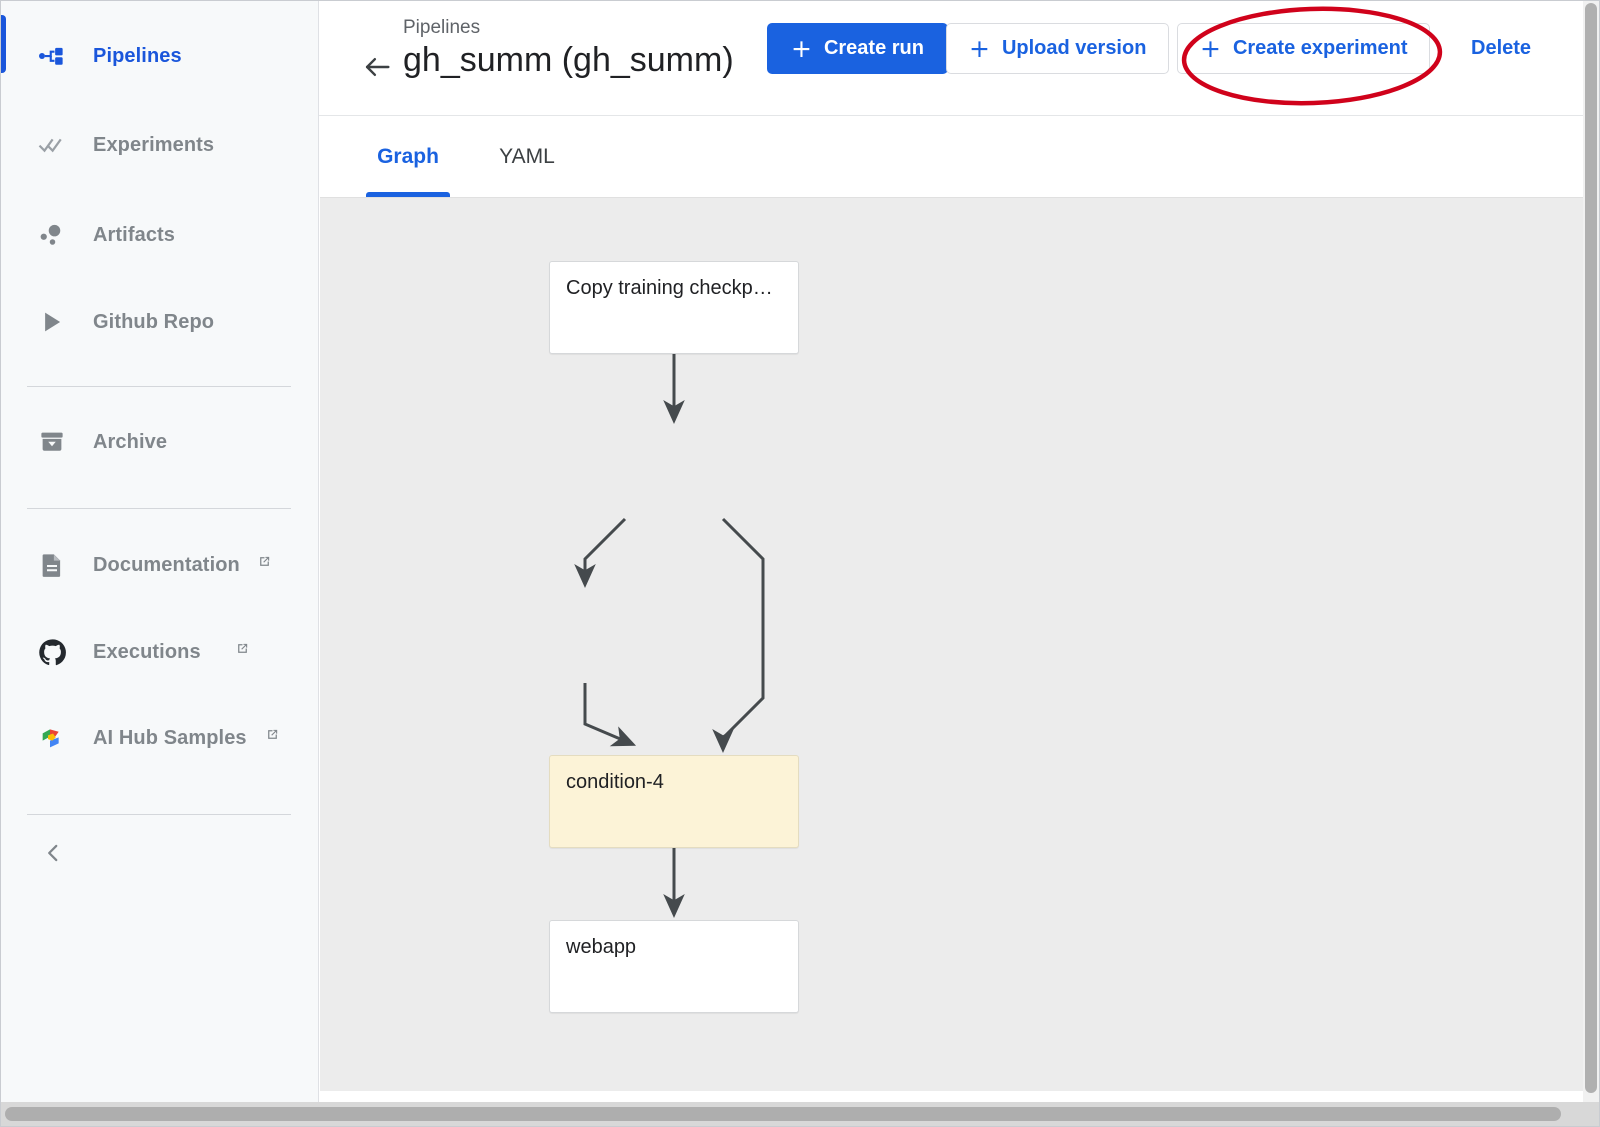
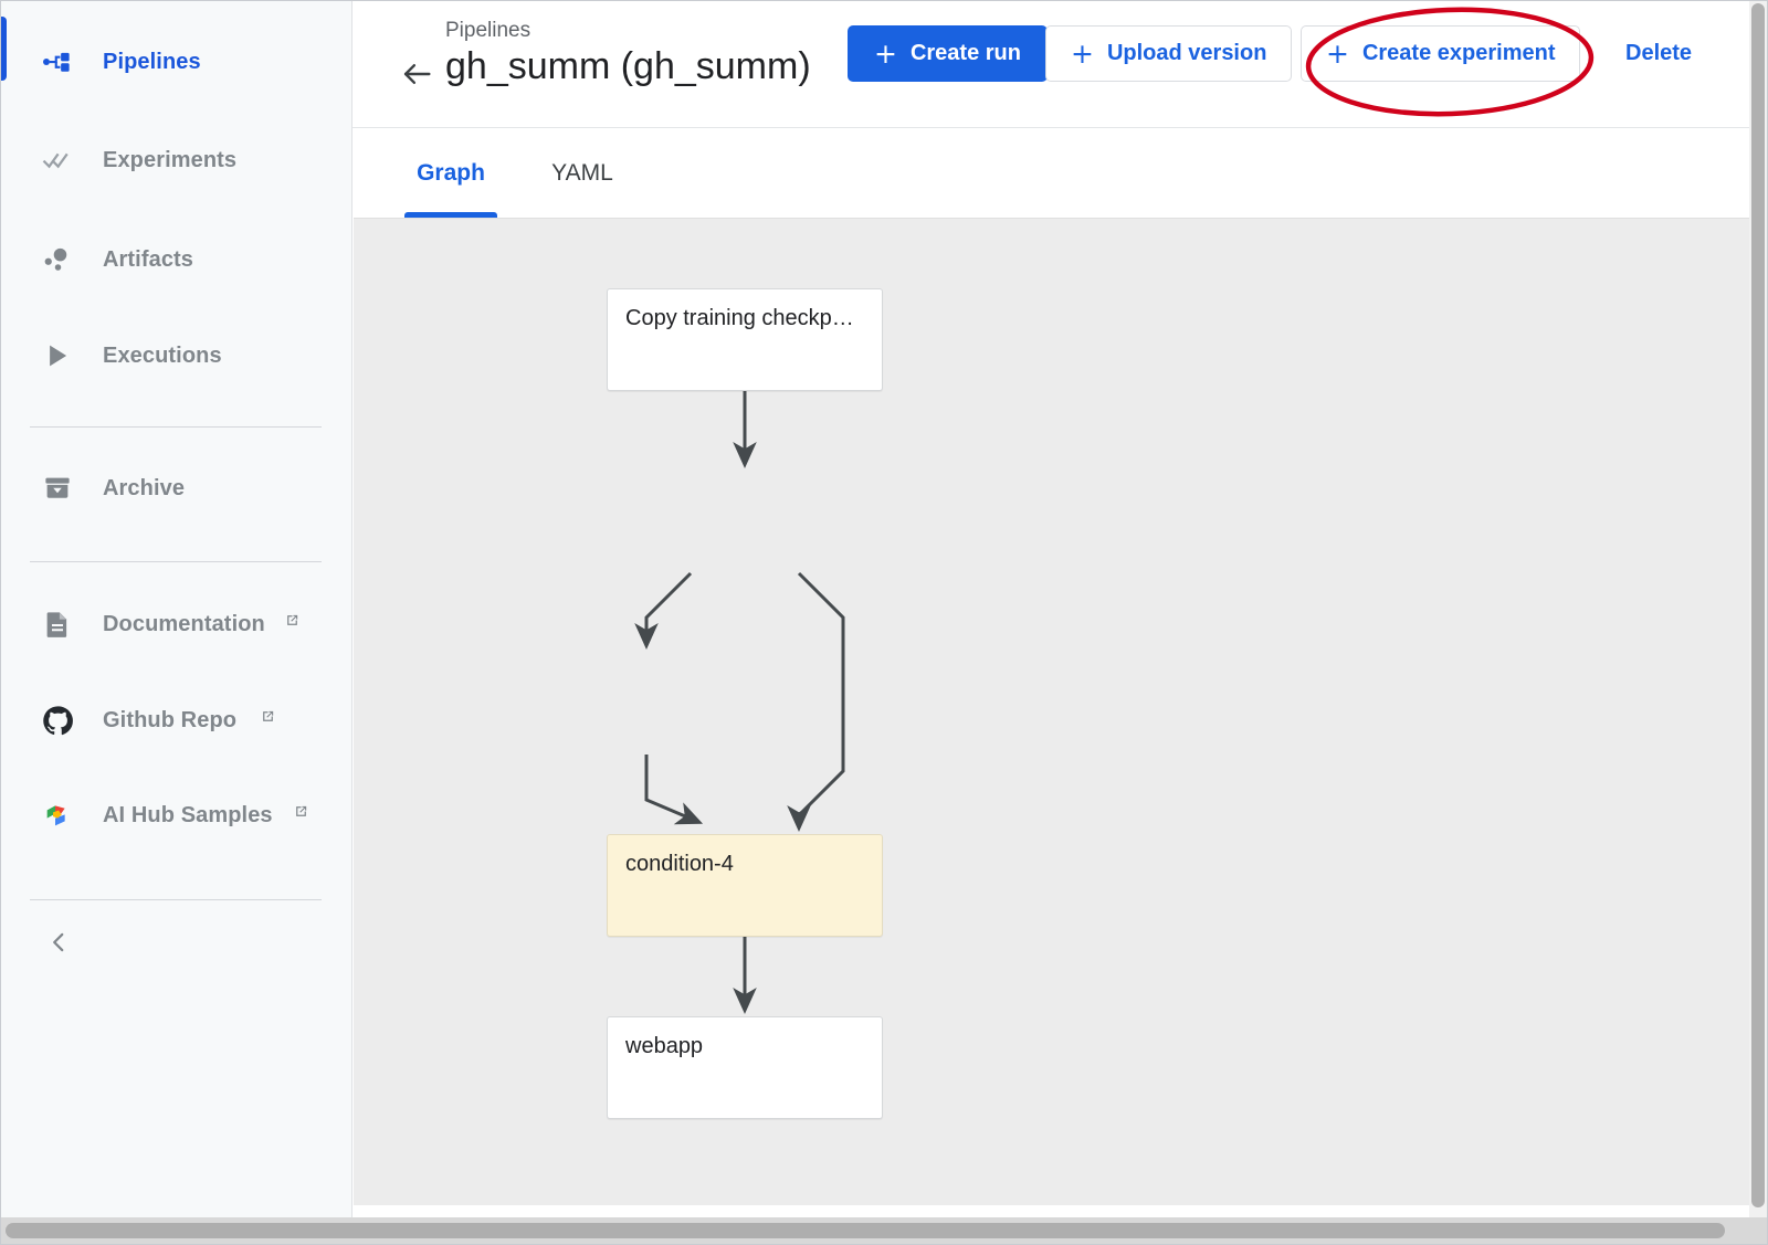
  Pipelines
  Experiments
  Artifacts
- Github Repo
+ Executions
  Archive
  Documentation
- Executions
+ Github Repo
  AI Hub Samples
  Pipelines
  gh_summ (gh_summ)
  +
  Create run
  +
  Upload version
  +
  Create experiment
  Delete
  Graph
  YAML
  Copy training checkp…
  condition-4
  webapp
